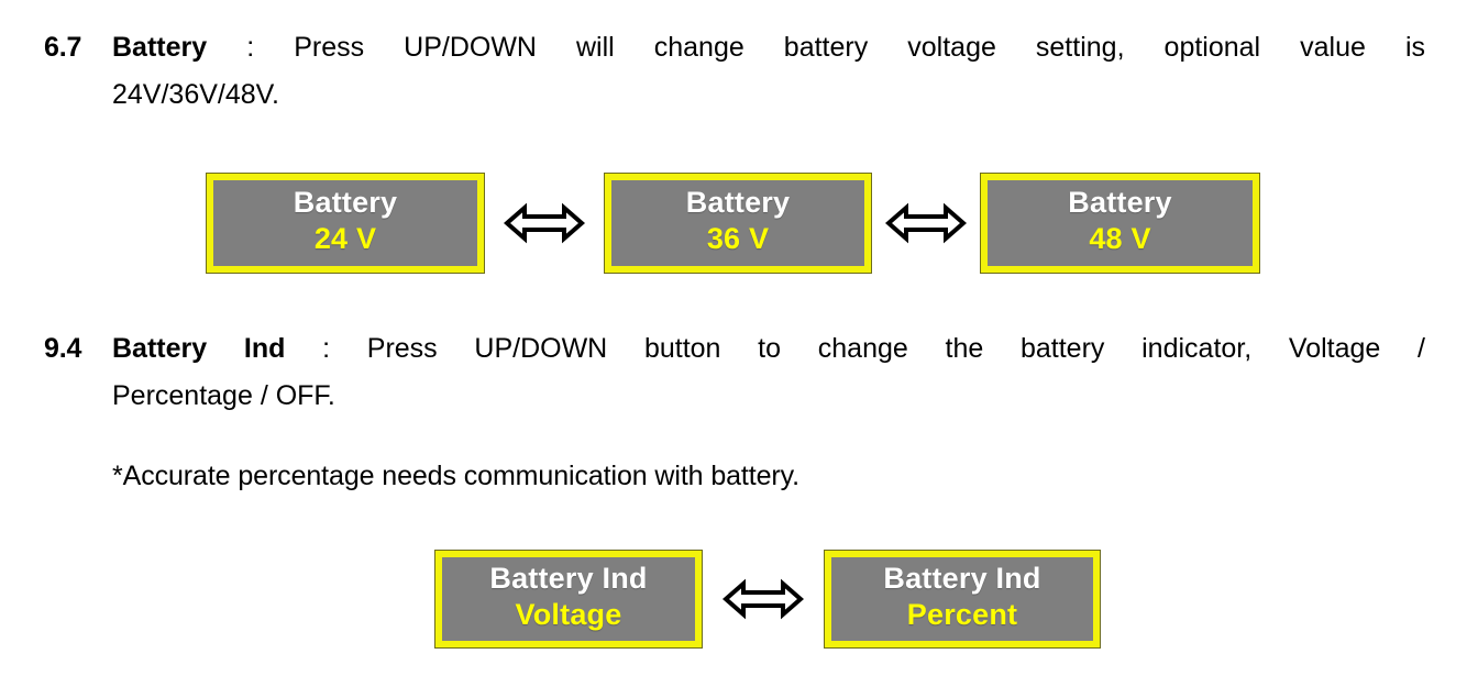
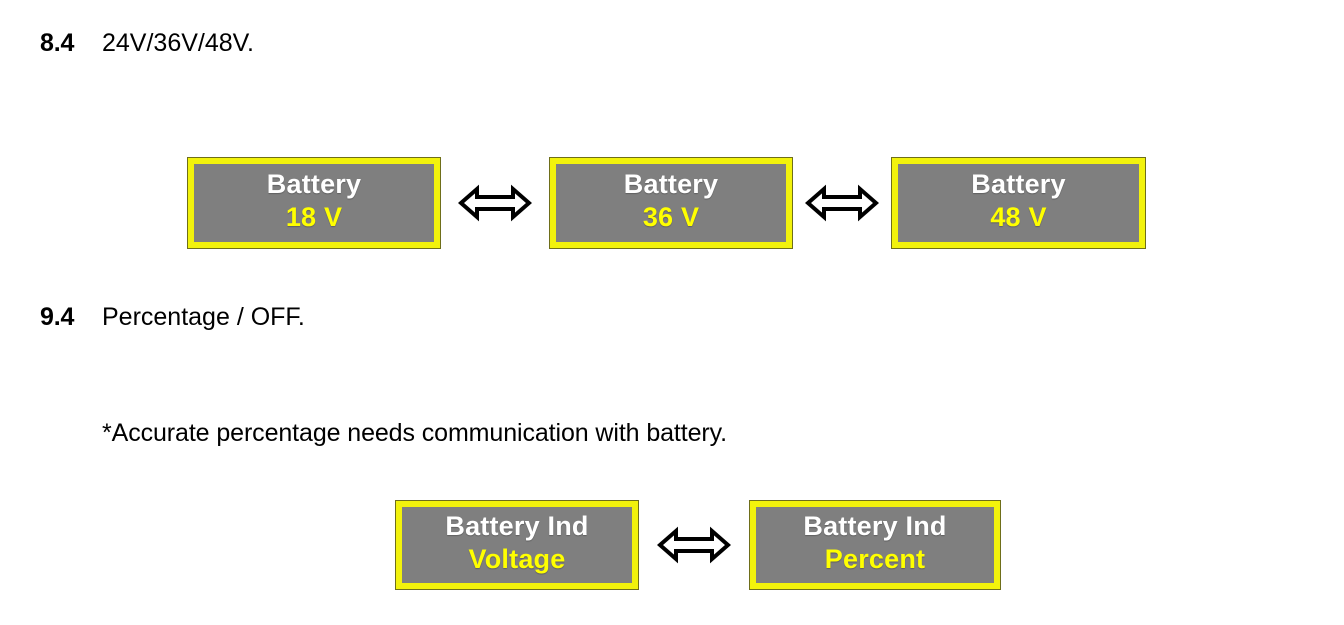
- 6.7
+ 8.4
- Battery : Press UP/DOWN will change battery voltage setting, optional value is
  24V/36V/48V.
  Battery
- 24 V
+ 18 V
  Battery
  36 V
  Battery
  48 V
  9.4
- Battery Ind : Press UP/DOWN button to change the battery indicator, Voltage /
  Percentage / OFF.
  *Accurate percentage needs communication with battery.
  Battery Ind
  Voltage
  Battery Ind
  Percent
